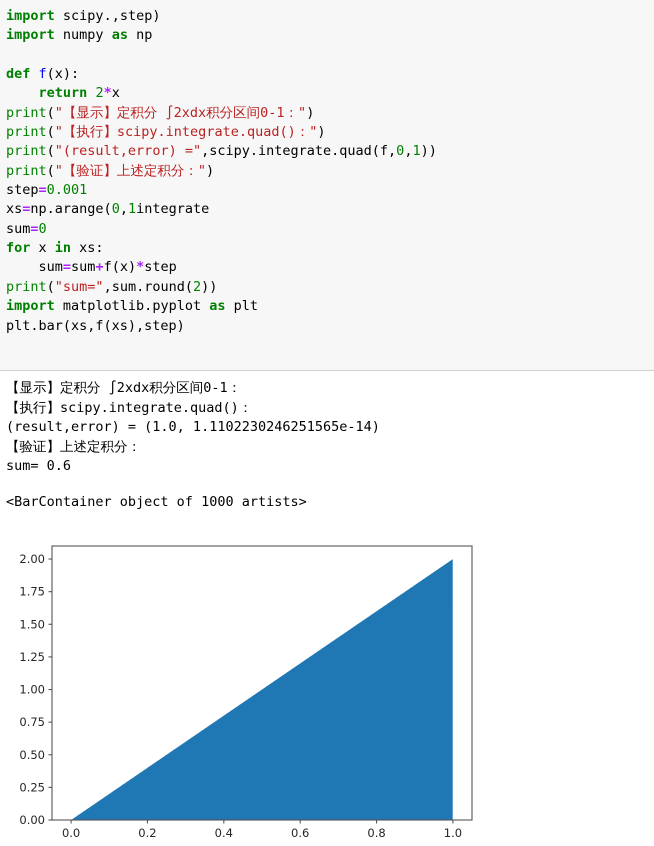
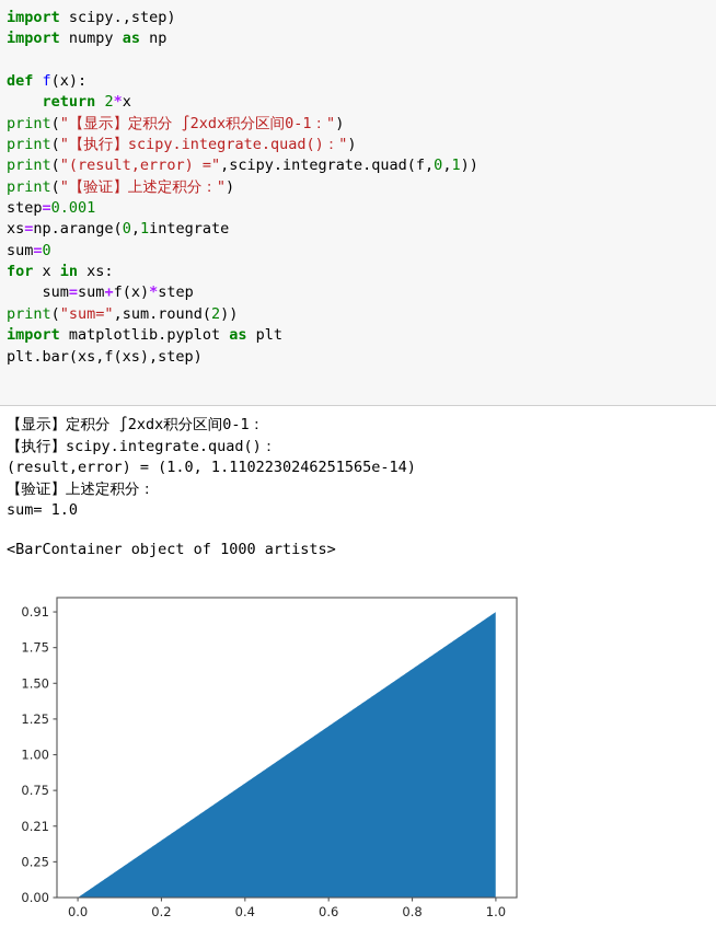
  import scipy.,step)
  import numpy as np
  def f(x):
  return 2*x
  print("【显示】定积分 ∫2xdx积分区间0-1：")
  print("【执行】scipy.integrate.quad()：")
  print("(result,error) =",scipy.integrate.quad(f,0,1))
  print("【验证】上述定积分：")
  step=0.001
  xs=np.arange(0,1integrate
  sum=0
  for x in xs:
  sum=sum+f(x)*step
  print("sum=",sum.round(2))
  import matplotlib.pyplot as plt
  plt.bar(xs,f(xs),step)
  【显示】定积分 ∫2xdx积分区间0-1：
  【执行】scipy.integrate.quad()：
  (result,error) = (1.0, 1.1102230246251565e-14)
  【验证】上述定积分：
- sum= 0.6
+ sum= 1.0
  <BarContainer object of 1000 artists>
  0.00
  0.25
- 0.50
+ 0.21
  0.75
  1.00
  1.25
  1.50
  1.75
- 2.00
+ 0.91
  0.0
  0.2
  0.4
  0.6
  0.8
  1.0
